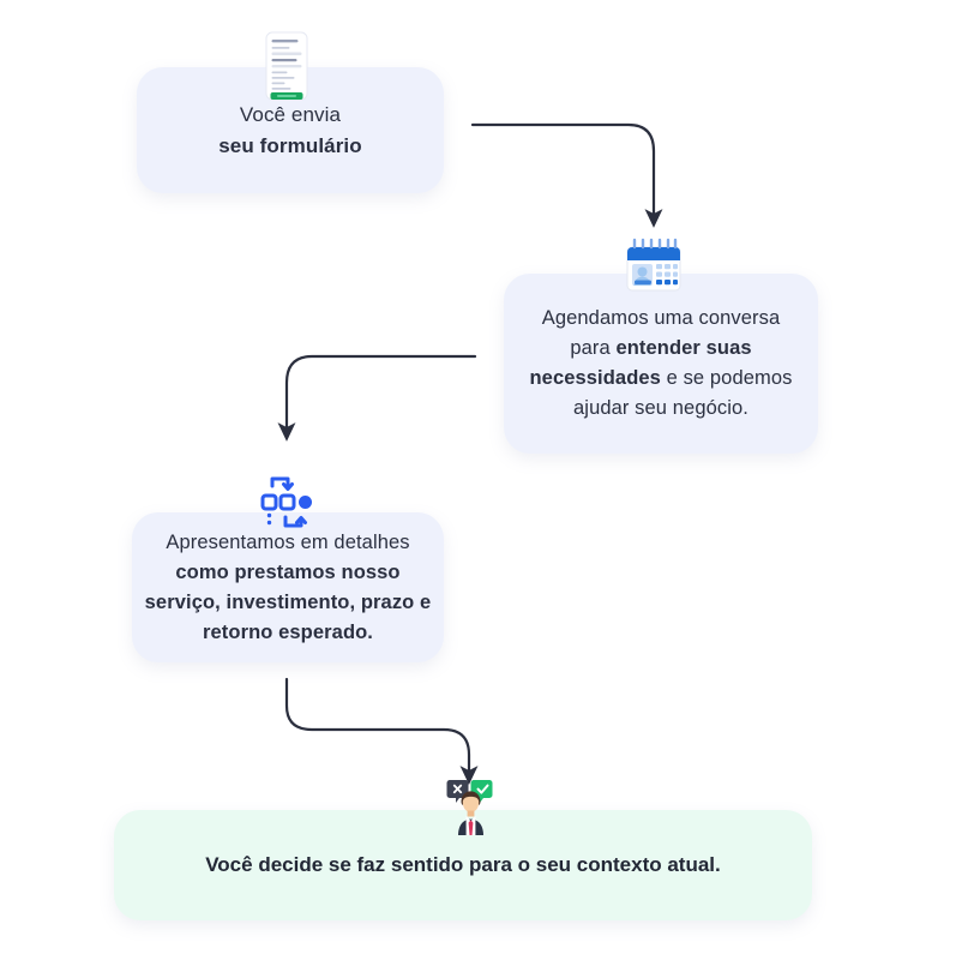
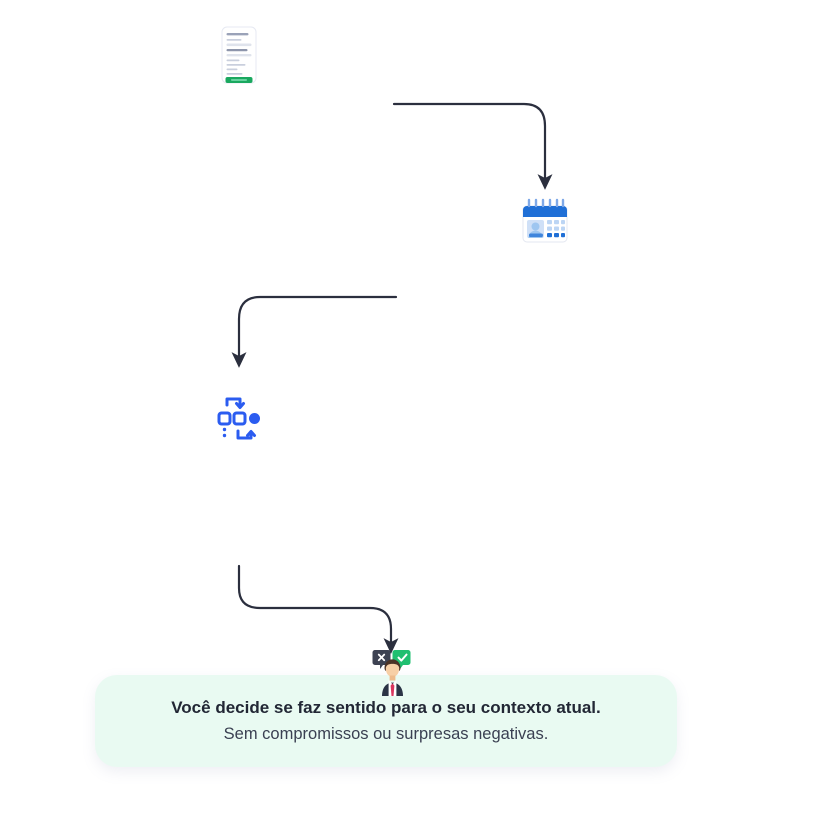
- Você envia
- seu formulário
- Agendamos uma conversa para entender suas necessidades e se podemos ajudar seu negócio.
- Apresentamos em detalhes como prestamos nosso serviço, investimento, prazo e retorno esperado.
  Você decide se faz sentido para o seu contexto atual.
+ Sem compromissos ou surpresas negativas.
